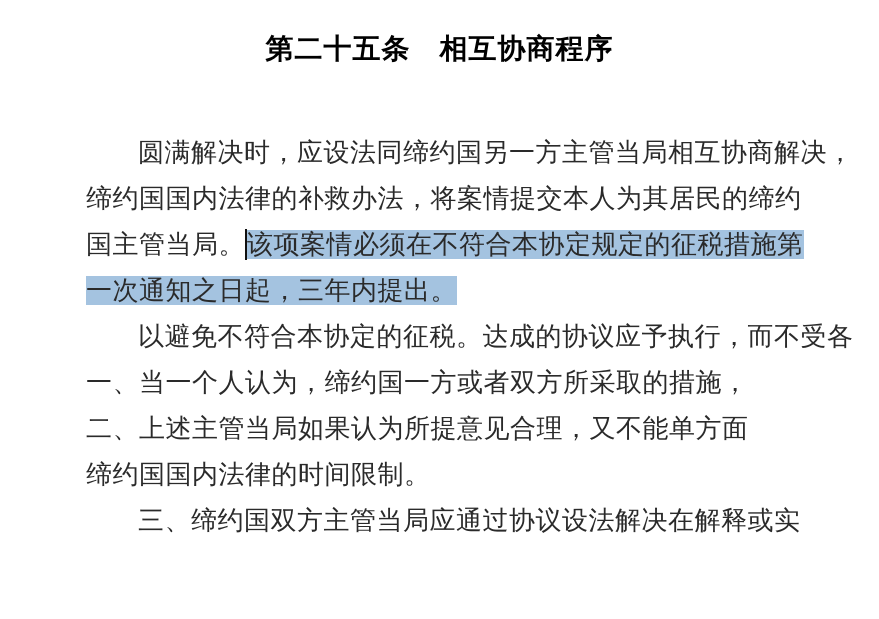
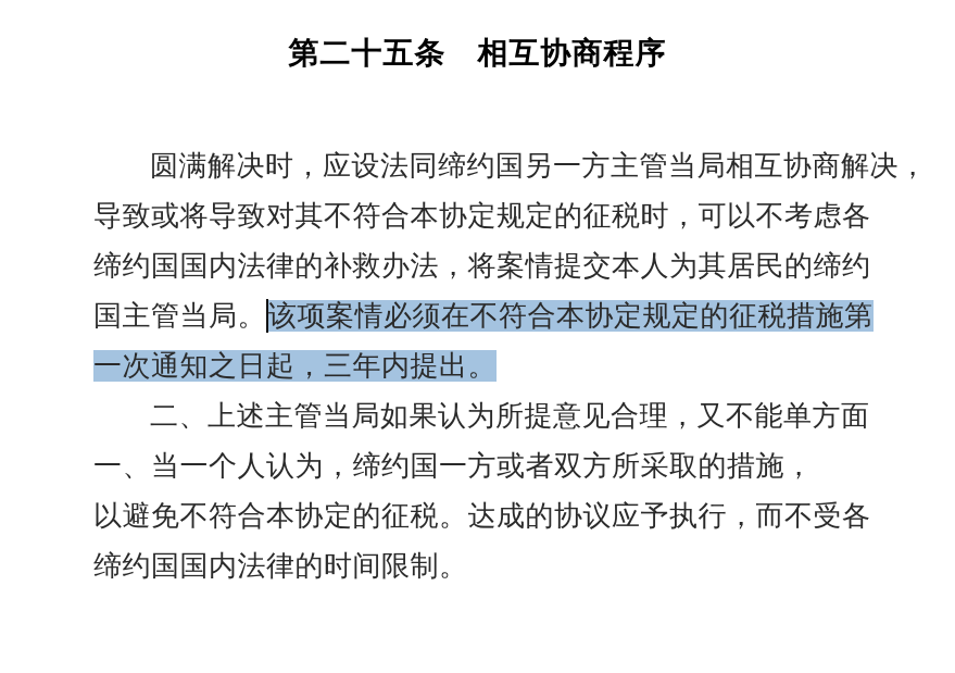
  第二十五条 相互协商程序
  圆满解决时，应设法同缔约国另一方主管当局相互协商解决，
+ 导致或将导致对其不符合本协定规定的征税时，可以不考虑各
  缔约国国内法律的补救办法，将案情提交本人为其居民的缔约
  国主管当局。该项案情必须在不符合本协定规定的征税措施第
  一次通知之日起，三年内提出。
- 以避免不符合本协定的征税。达成的协议应予执行，而不受各
+ 二、上述主管当局如果认为所提意见合理，又不能单方面
  一、当一个人认为，缔约国一方或者双方所采取的措施，
- 二、上述主管当局如果认为所提意见合理，又不能单方面
+ 以避免不符合本协定的征税。达成的协议应予执行，而不受各
  缔约国国内法律的时间限制。
- 三、缔约国双方主管当局应通过协议设法解决在解释或实
